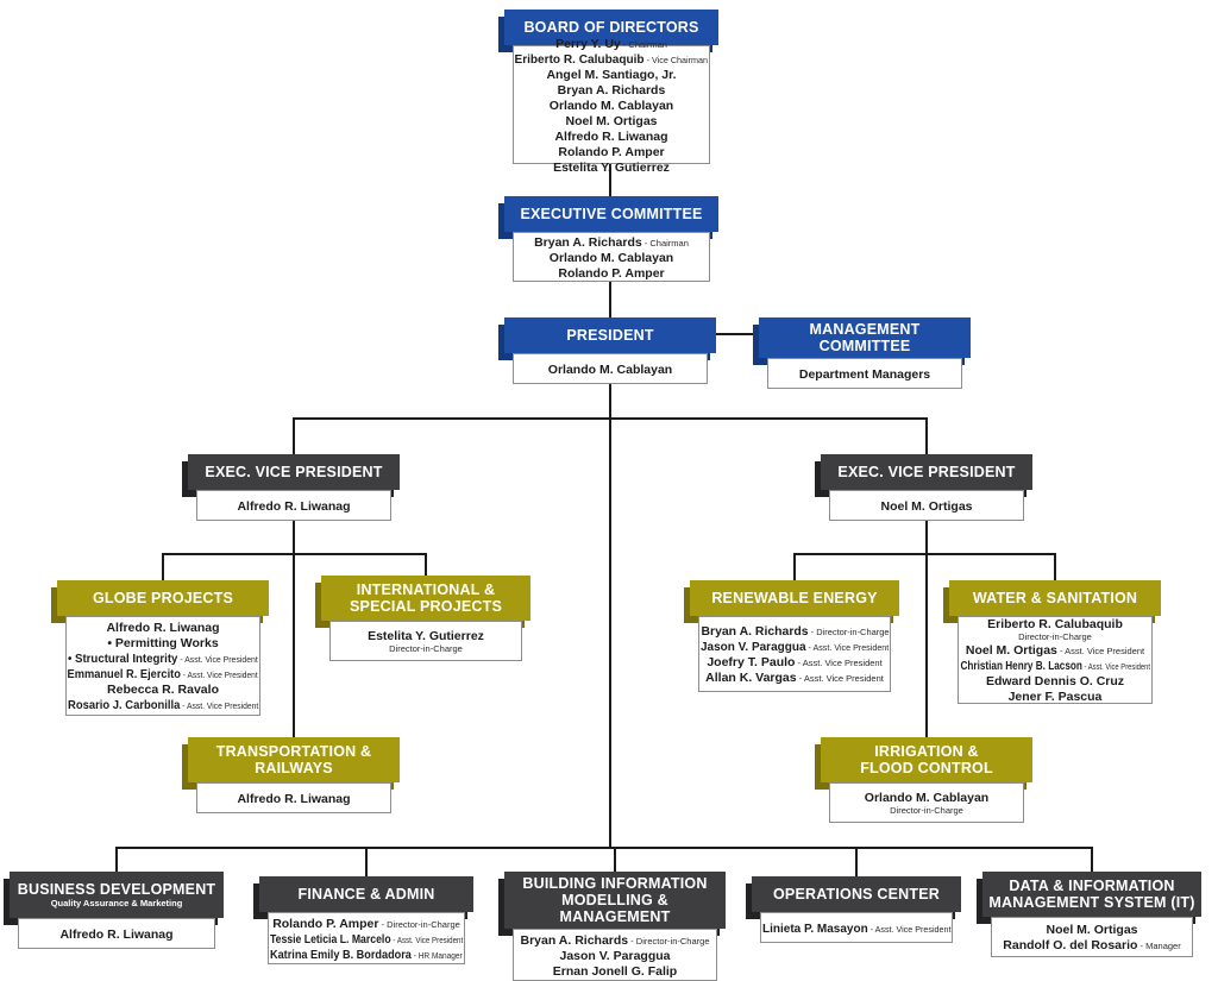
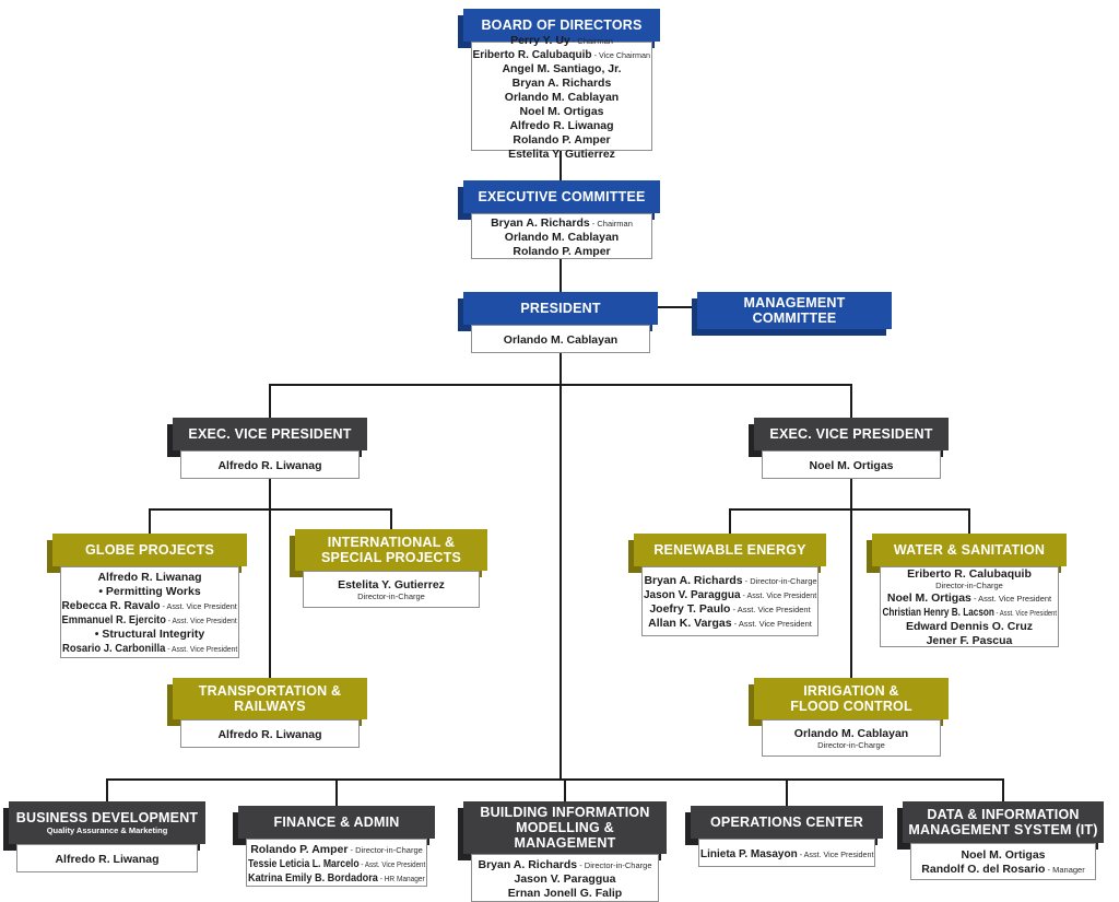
  BOARD OF DIRECTORS
  Perry Y. Uy - Chairman
  Eriberto R. Calubaquib - Vice Chairman
  Angel M. Santiago, Jr.
  Bryan A. Richards
  Orlando M. Cablayan
  Noel M. Ortigas
  Alfredo R. Liwanag
  Rolando P. Amper
  Estelita Y. Gutierrez
  EXECUTIVE COMMITTEE
  Bryan A. Richards - Chairman
  Orlando M. Cablayan
  Rolando P. Amper
  PRESIDENT
  Orlando M. Cablayan
  MANAGEMENT COMMITTEE
- Department Managers
  EXEC. VICE PRESIDENT
  Alfredo R. Liwanag
  EXEC. VICE PRESIDENT
  Noel M. Ortigas
  GLOBE PROJECTS
  Alfredo R. Liwanag
  • Permitting Works
- • Structural Integrity - Asst. Vice President
+ Rebecca R. Ravalo - Asst. Vice President
  Emmanuel R. Ejercito - Asst. Vice President
- Rebecca R. Ravalo
+ • Structural Integrity
  Rosario J. Carbonilla - Asst. Vice President
  INTERNATIONAL &
  SPECIAL PROJECTS
  Estelita Y. Gutierrez
  Director-in-Charge
  TRANSPORTATION &
  RAILWAYS
  Alfredo R. Liwanag
  RENEWABLE ENERGY
  Bryan A. Richards - Director-in-Charge
  Jason V. Paraggua - Asst. Vice President
  Joefry T. Paulo - Asst. Vice President
  Allan K. Vargas - Asst. Vice President
  WATER & SANITATION
  Eriberto R. Calubaquib
  Director-in-Charge
  Noel M. Ortigas - Asst. Vice President
  Christian Henry B. Lacson - Asst. Vice President
  Edward Dennis O. Cruz
  Jener F. Pascua
  IRRIGATION &
  FLOOD CONTROL
  Orlando M. Cablayan
  Director-in-Charge
  BUSINESS DEVELOPMENT
  Quality Assurance & Marketing
  Alfredo R. Liwanag
  FINANCE & ADMIN
  Rolando P. Amper - Director-in-Charge
  Tessie Leticia L. Marcelo - Asst. Vice President
  Katrina Emily B. Bordadora - HR Manager
  BUILDING INFORMATION
  MODELLING & MANAGEMENT
  Bryan A. Richards - Director-in-Charge
  Jason V. Paraggua
  Ernan Jonell G. Falip
  OPERATIONS CENTER
  Linieta P. Masayon - Asst. Vice President
  DATA & INFORMATION
  MANAGEMENT SYSTEM (IT)
  Noel M. Ortigas
  Randolf O. del Rosario - Manager
